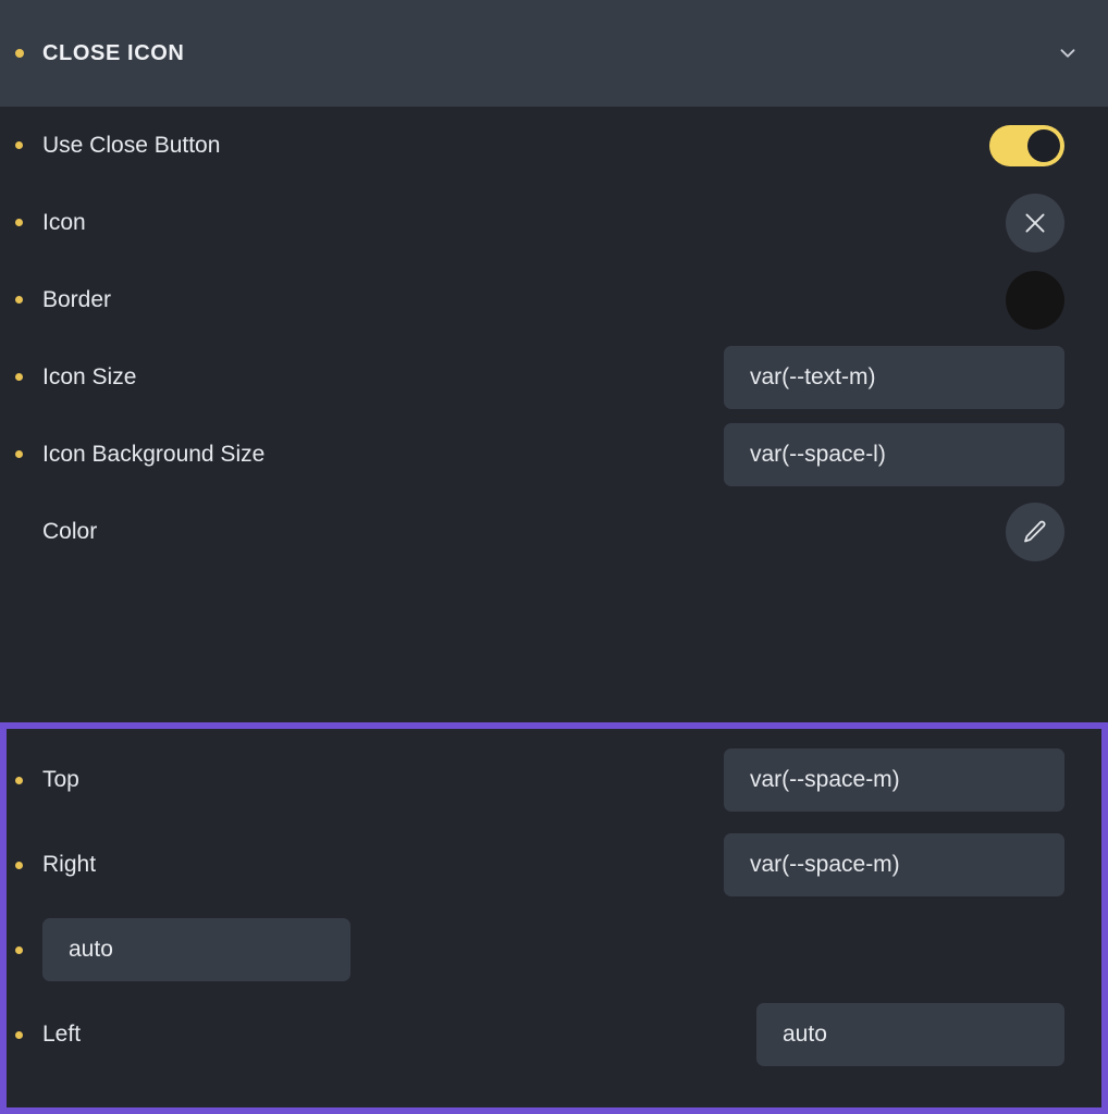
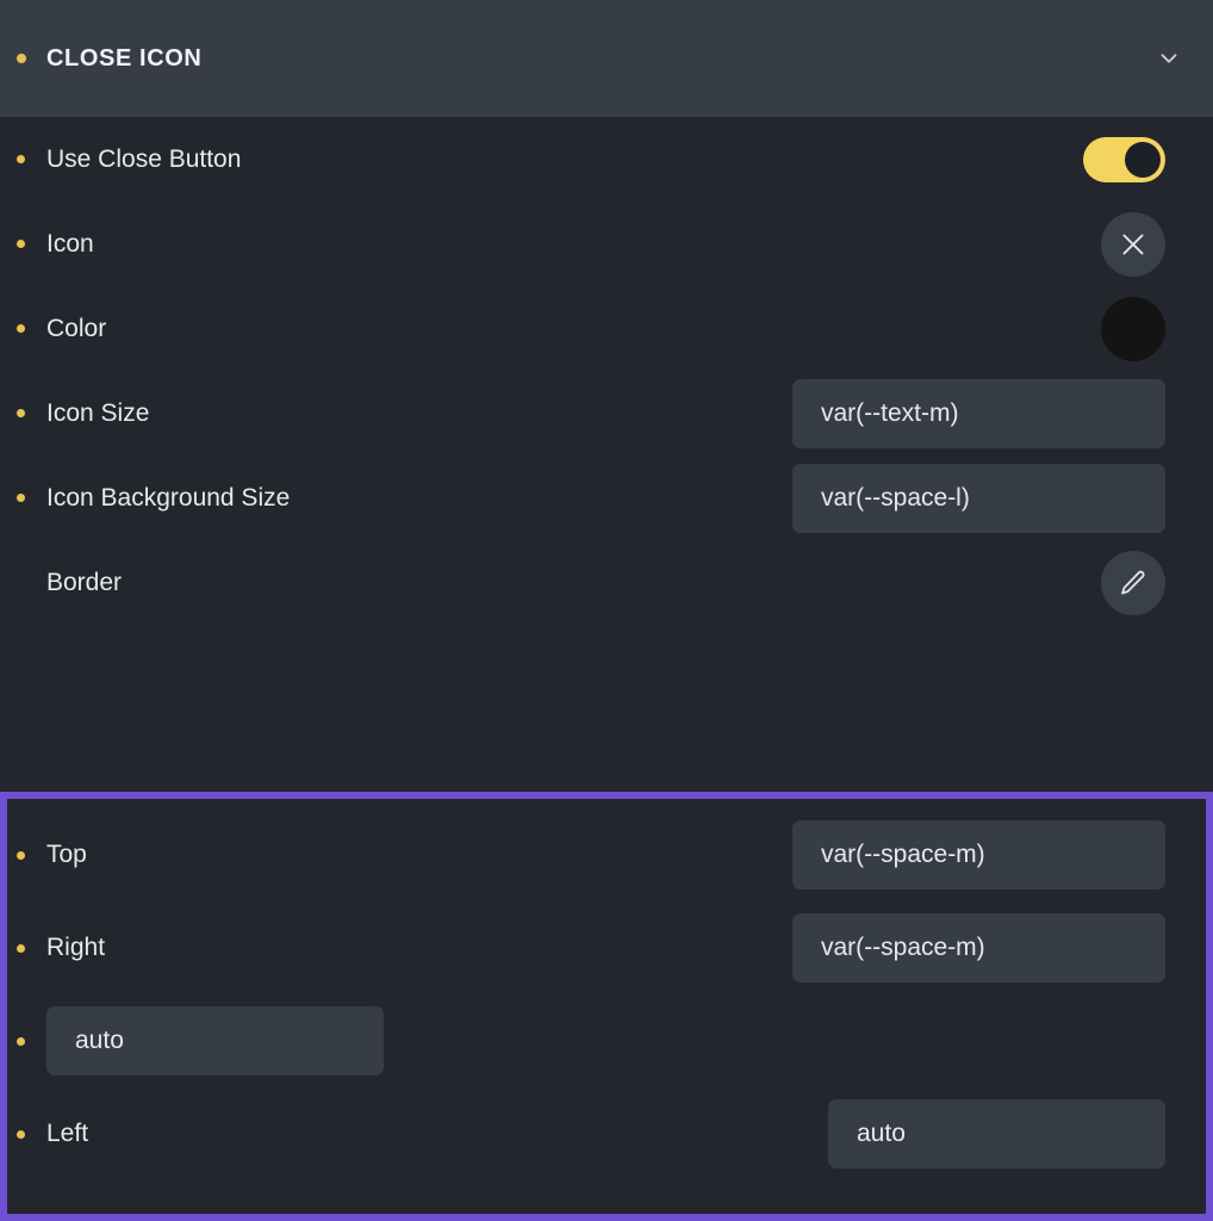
  CLOSE ICON
  Use Close Button
  Icon
- Border
+ Color
  Icon Size
  var(--text-m)
  Icon Background Size
  var(--space-l)
- Color
+ Border
  Top
  var(--space-m)
  Right
  var(--space-m)
  auto
  Left
  auto
